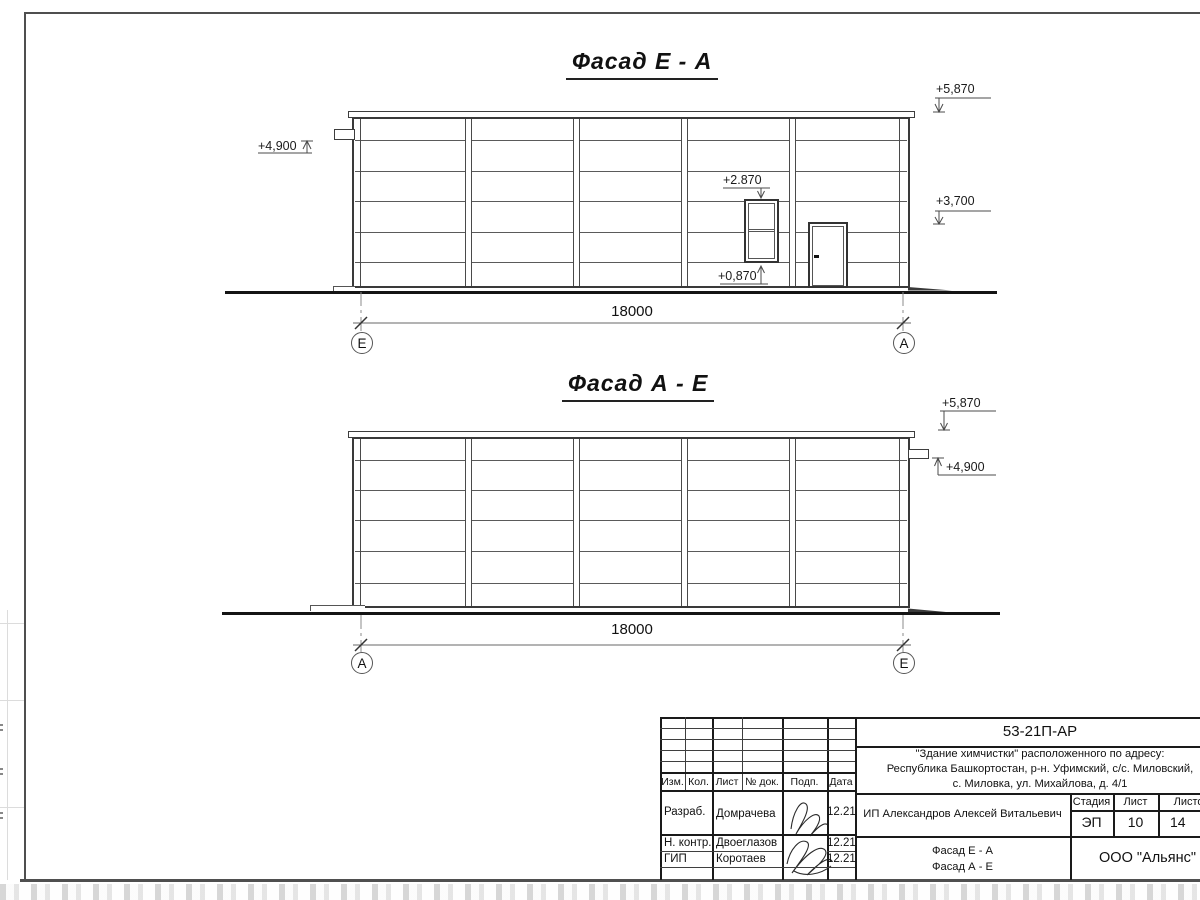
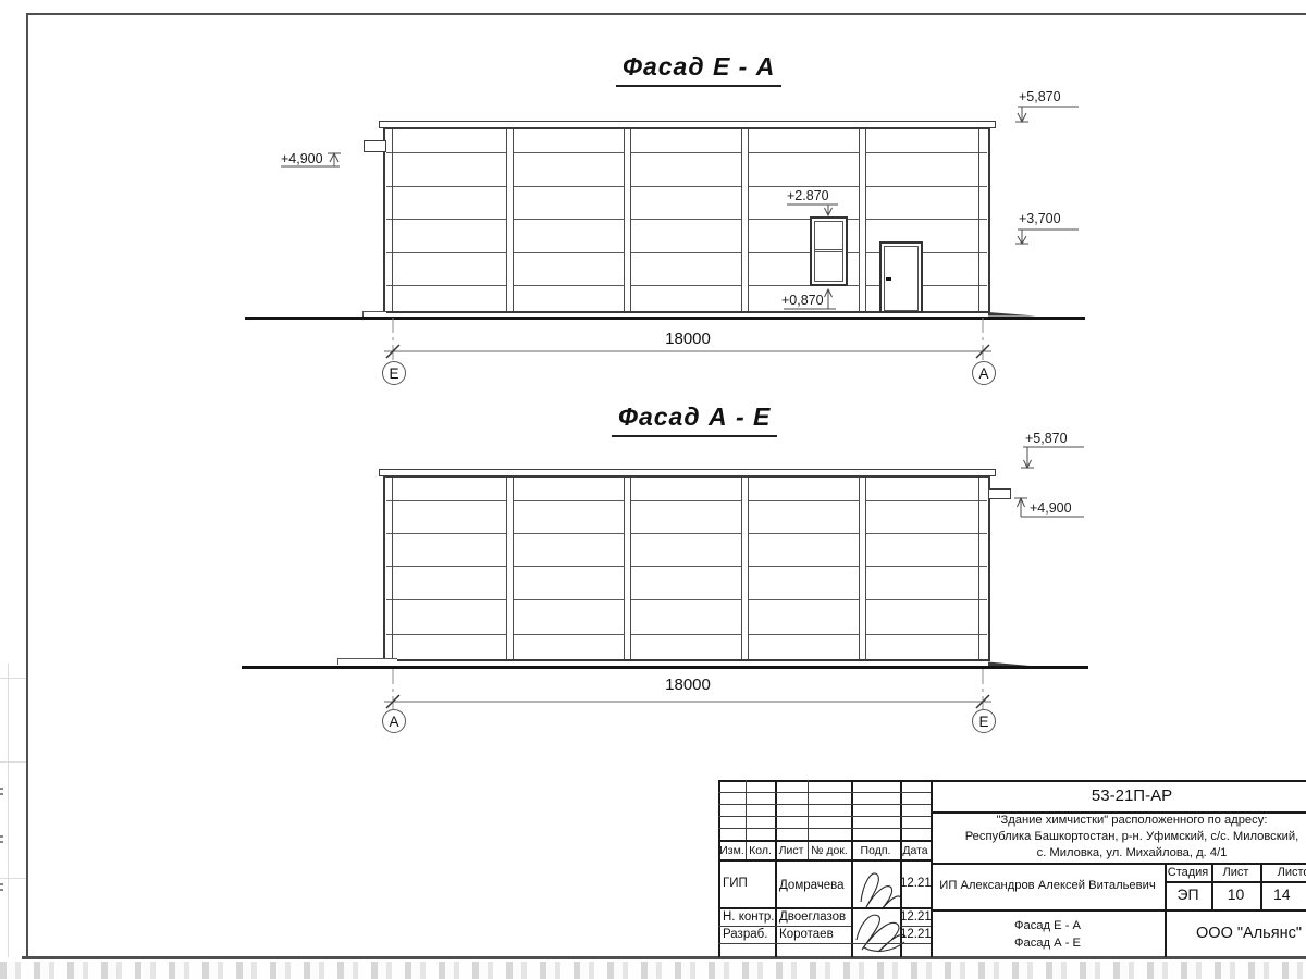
  Фасад Е - А
  +5,870
  +4,900
  +2.870
  +3,700
  +0,870
  18000
  Е
  А
  Фасад А - Е
  +5,870
  +4,900
  18000
  А
  Е
  Изм.
  Кол.
  Лист
  № док.
  Подп.
  Дата
- Разраб.
+ ГИП
  Домрачева
  12.21
  Н. контр.
  Двоеглазов
  12.21
- ГИП
+ Разраб.
  Коротаев
  12.21
  53-21П-АР
  "Здание химчистки" расположенного по адресу:
  Республика Башкортостан, р-н. Уфимский, с/с. Миловский,
  с. Миловка, ул. Михайлова, д. 4/1
  ИП Александров Алексей Витальевич
  Стадия
  Лист
  ЭП
  10
  14
  Фасад Е - А
  Фасад А - Е
  ООО "Альянс"
